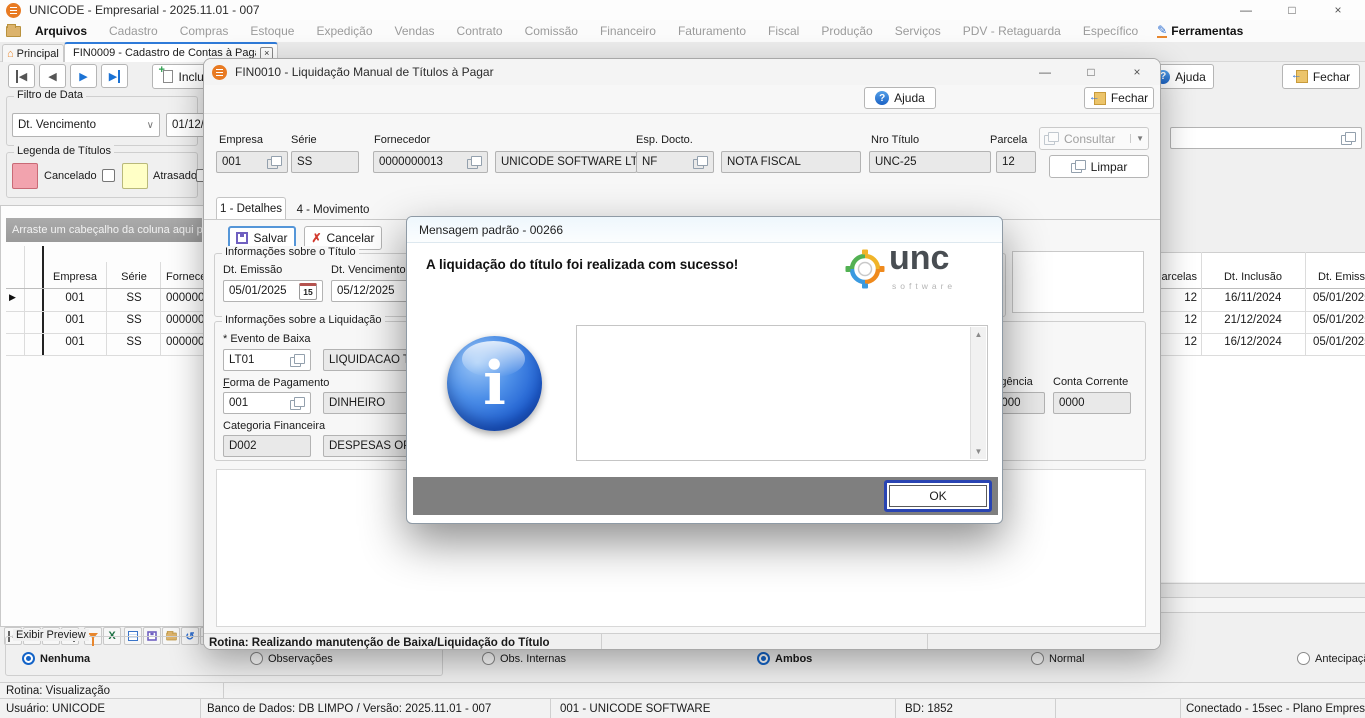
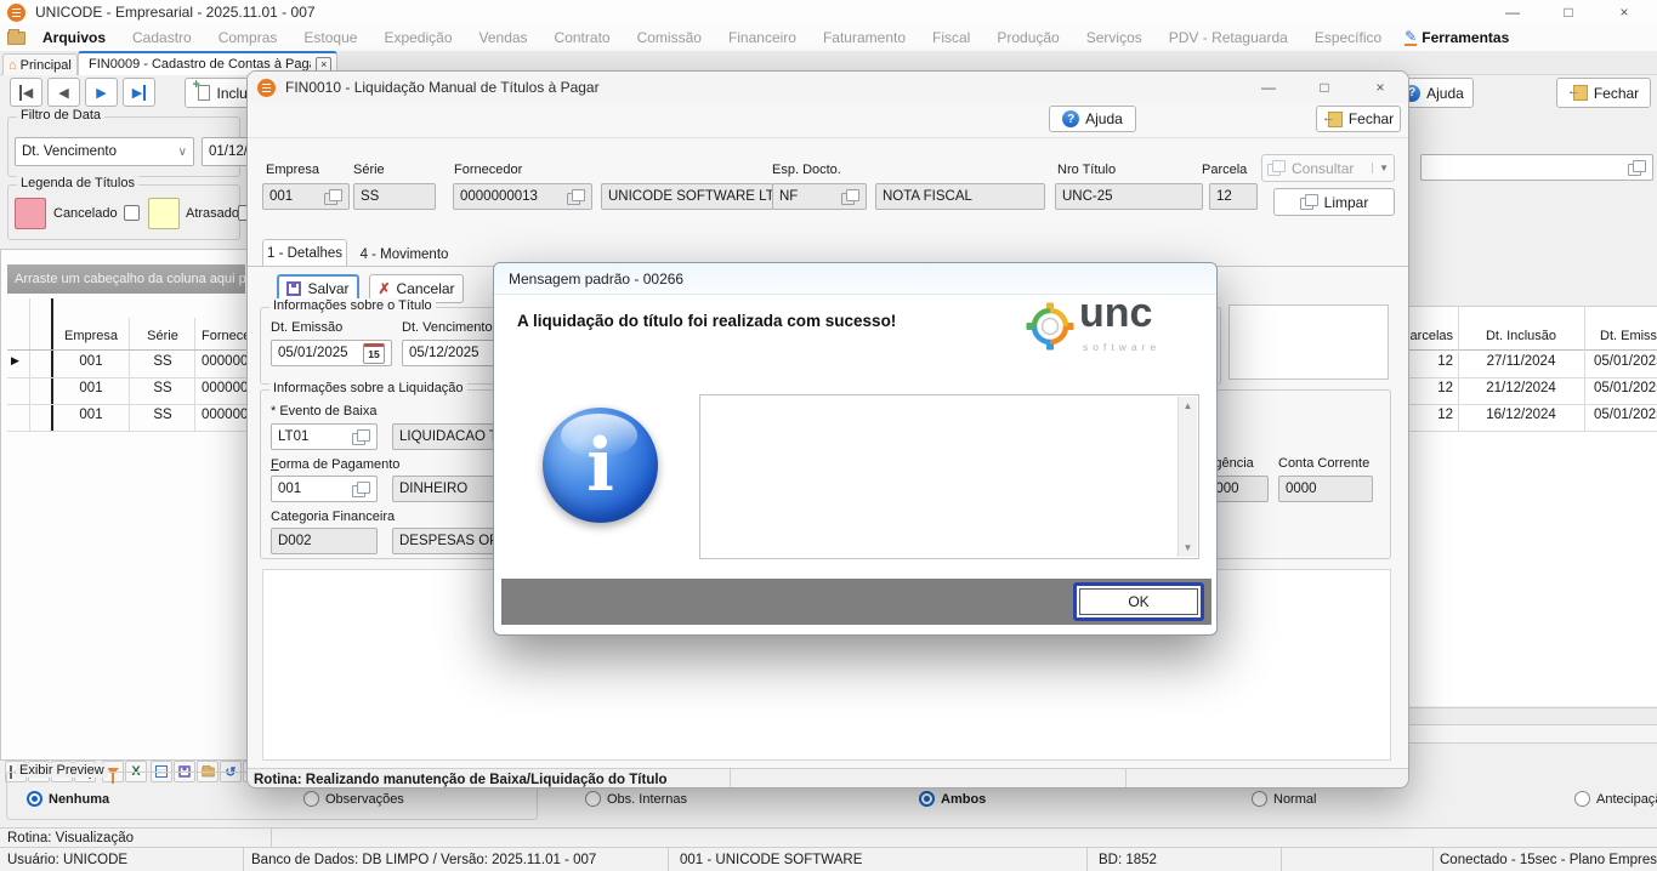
  UNICODE - Empresarial - 2025.11.01 - 007
  —
  □
  ×
  Arquivos
  Cadastro
  Compras
  Estoque
  Expedição
  Vendas
  Contrato
  Comissão
  Financeiro
  Faturamento
  Fiscal
  Produção
  Serviços
  PDV - Retaguarda
  Específico
  ✎
  Ferramentas
  ⌂
  Principal
  FIN0009 - Cadastro de Contas à Pag
  ×
  ◀
  ◀
  ▶
  ▶
  Inclu
  ?
  Ajuda
  Fechar
  Filtro de Data
  Dt. Vencimento
  ∨
  01/12
  Legenda de Títulos
  Cancelado
  Atrasado
  Arraste um cabeçalho da coluna aqui p
  Empresa
  Série
  ▶
  001
  SS
  001
  SS
  001
  SS
  arcelas
  Dt. Inclusão
  Dt. Emiss
  12
- 16/11/2024
+ 27/11/2024
  05/01/202
  12
  21/12/2024
  05/01/202
  12
  16/12/2024
  05/01/202
  X
  ↺
  Exibir Preview
  Nenhuma
  Observações
  Obs. Internas
  Ambos
  Normal
  Antecipaç
  Rotina: Visualização
  Usuário: UNICODE
  Banco de Dados: DB LIMPO / Versão: 2025.11.01 - 007
  001 - UNICODE SOFTWARE
  BD: 1852
  Conectado - 15sec - Plano Empres
  FIN0010 - Liquidação Manual de Títulos à Pagar
  —
  □
  ×
  ?
  Ajuda
  Fechar
  Empresa
  001
  Série
  SS
  Fornecedor
  0000000013
  UNICODE SOFTWARE LT
  Esp. Docto.
  NF
  NOTA FISCAL
  Nro Título
  UNC-25
  Parcela
  12
  Consultar
  ▼
  Limpar
  1 - Detalhes
  4 - Movimento
  Salvar
  ✗
  Cancelar
  Informações sobre o Título
  Dt. Emissão
  05/01/2025
  15
  Dt. Vencimento
  05/12/2025
  Informações sobre a Liquidação
  * Evento de Baixa
  LT01
  Forma de Pagamento
  001
  DINHEIRO
  Categoria Financeira
  D002
  gência
  000
  Conta Corrente
  0000
  Rotina: Realizando manutenção de Baixa/Liquidação do Título
  Mensagem padrão - 00266
  A liquidação do título foi realizada com sucesso!
  unc
  software
  i
  ▲
  ▼
  OK
